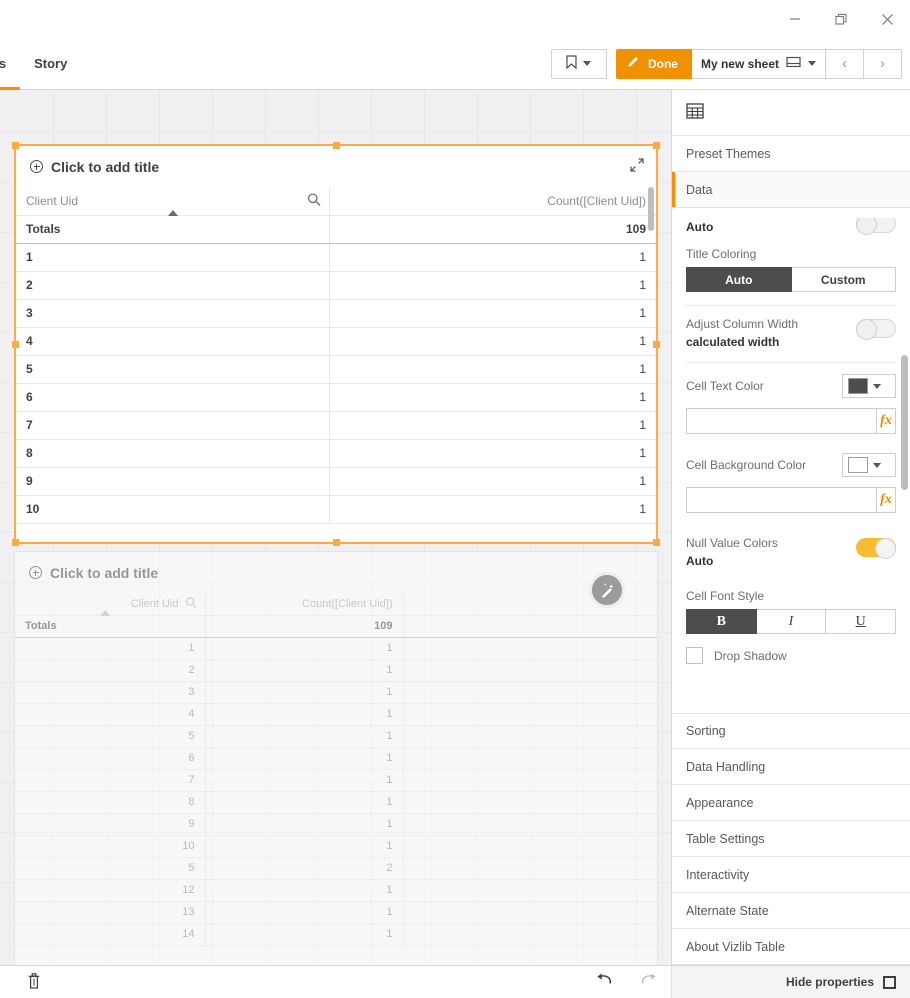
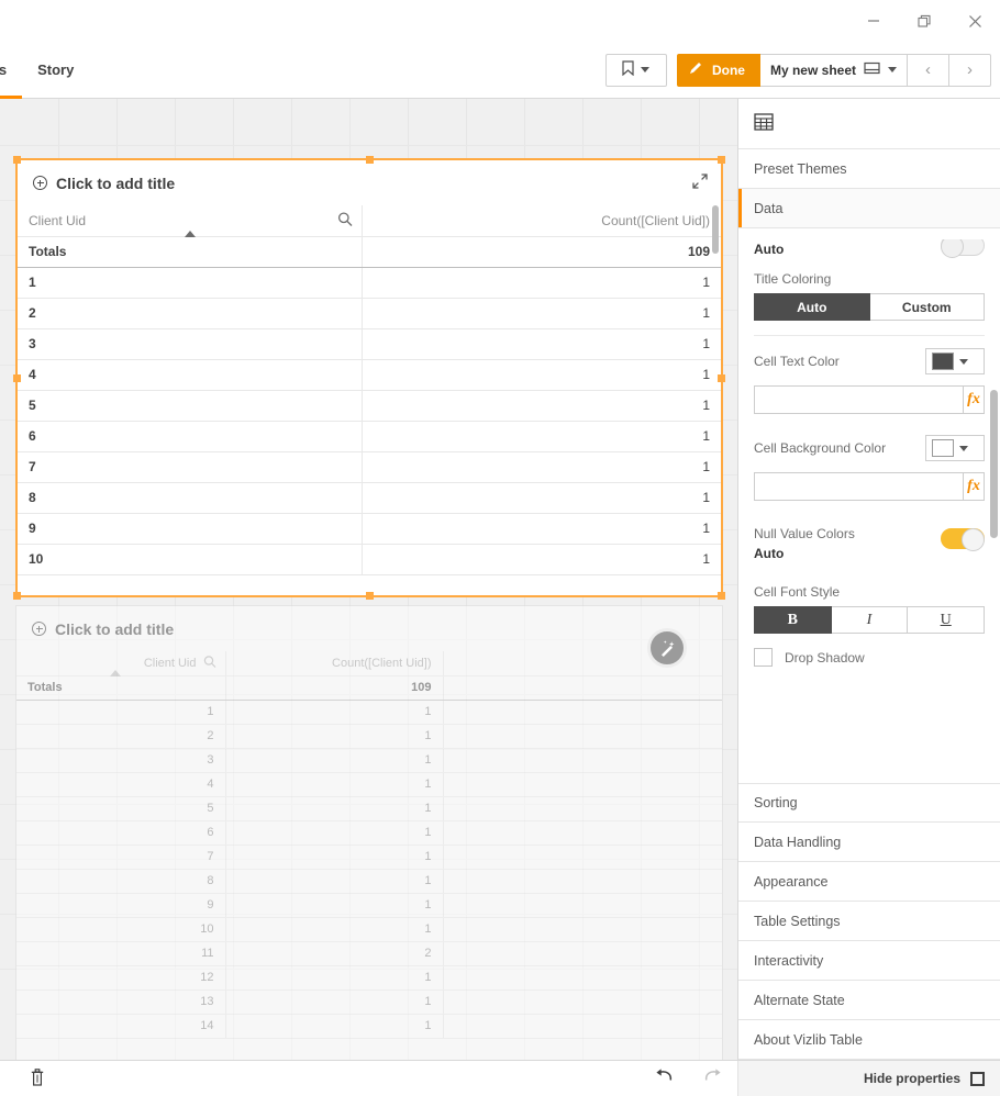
  Story
  Done
  My new sheet
  ‹
  ›
  Click to add title
  Client Uid	Count([Client Uid])
  Totals	109
  1	1
  2	1
  3	1
  4	1
  5	1
  6	1
  7	1
  8	1
  9	1
  10	1
- 5	2
+ 11	2
  12	1
  13	1
  14	1
  Click to add title
  Client Uid	Count([Client Uid])
  Totals	109
  1	1
  2	1
  3	1
  4	1
  5	1
  6	1
  7	1
  8	1
  9	1
  10	1
  Preset Themes
  Data
  Auto
  Title Coloring
  Auto
  Custom
- Adjust Column Width
- calculated width
  Cell Text Color
  fx
  Cell Background Color
  fx
  Null Value Colors
  Auto
  Cell Font Style
  B
  I
  U
  Drop Shadow
  Sorting
  Data Handling
  Appearance
  Table Settings
  Interactivity
  Alternate State
  About Vizlib Table
  Hide properties
